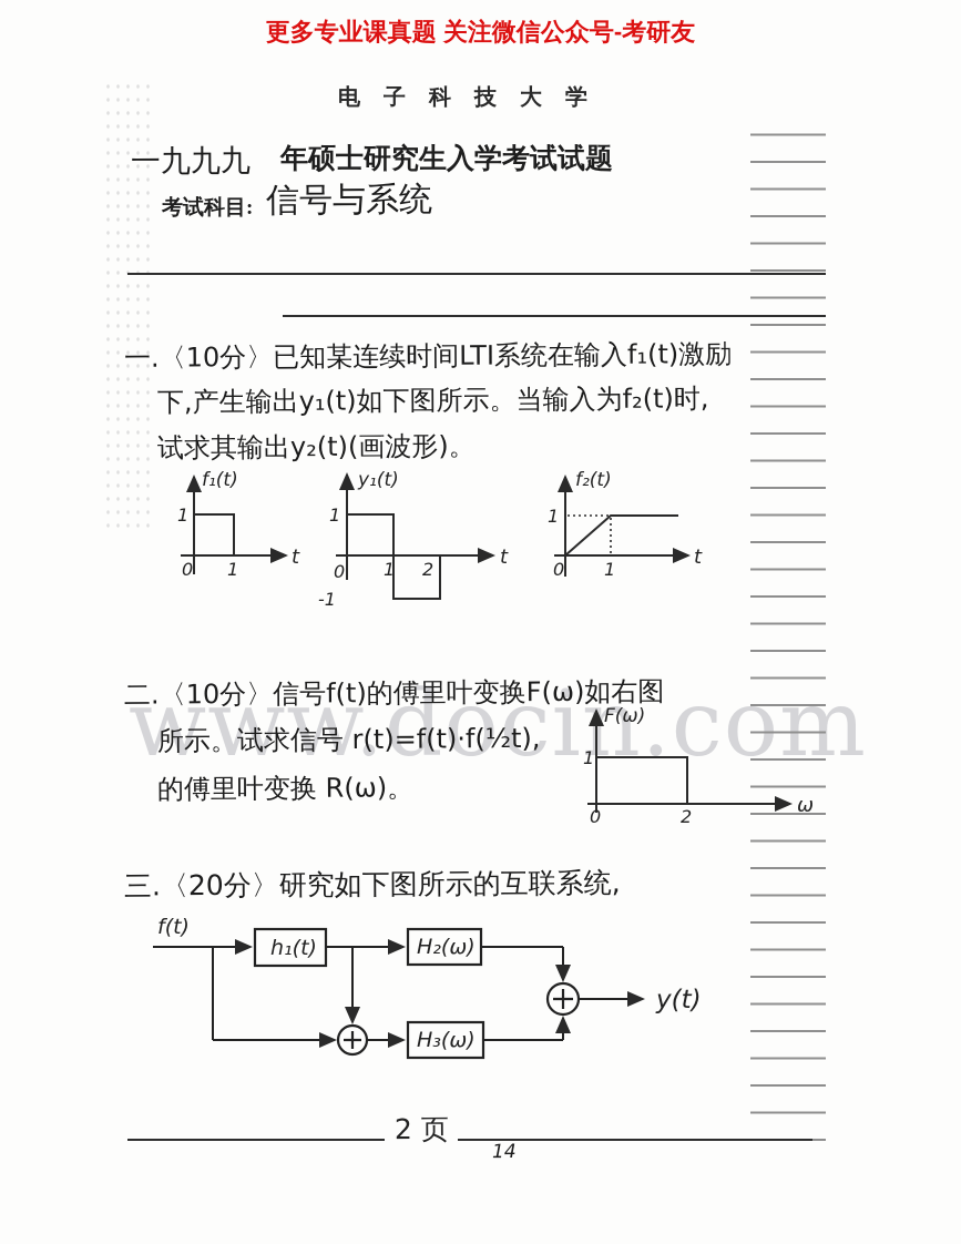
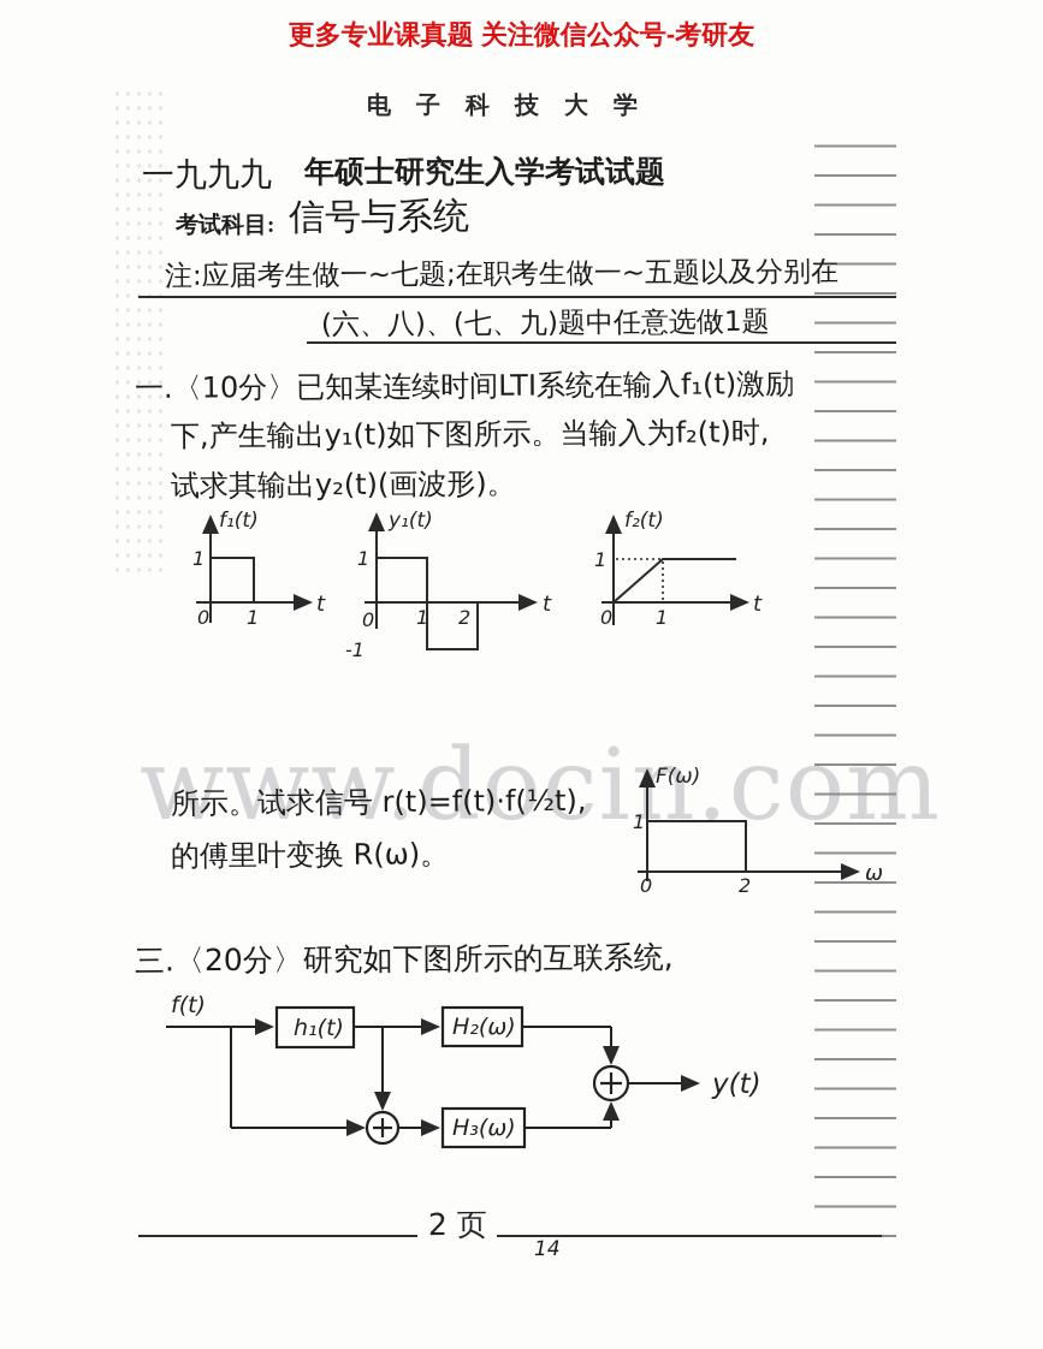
  www.docin.c
  更多专业课真题 关注微信公众号-考研友
  电 子 科 技 大 学
  一九九九
  年硕士研究生入学考试试题
  考试科目:
  信号与系统
+ 注:应届考生做一~七题;在职考生做一~五题以及分别在
+ (六、八)、(七、九)题中任意选做1题
  一.〈10分〉已知某连续时间LTI系统在输入f₁(t)激励
  下,产生输出y₁(t)如下图所示。当输入为f₂(t)时,
  试求其输出y₂(t)(画波形)。
  f₁(t)
  1
  0
  1
  t
  y₁(t)
  1
  0
  1
  2
  -1
  t
  f₂(t)
  1
  0
  1
  t
- 二.〈10分〉信号f(t)的傅里叶变换F(ω)如右图
  所示。试求信号 r(t)=f(t)·f(½t),
  的傅里叶变换 R(ω)。
  F(ω)
  1
  0
  2
  ω
  三.〈20分〉研究如下图所示的互联系统,
  f(t)
  h₁(t)
  H₂(ω)
  H₃(ω)
  y(t)
  2 页
  14
